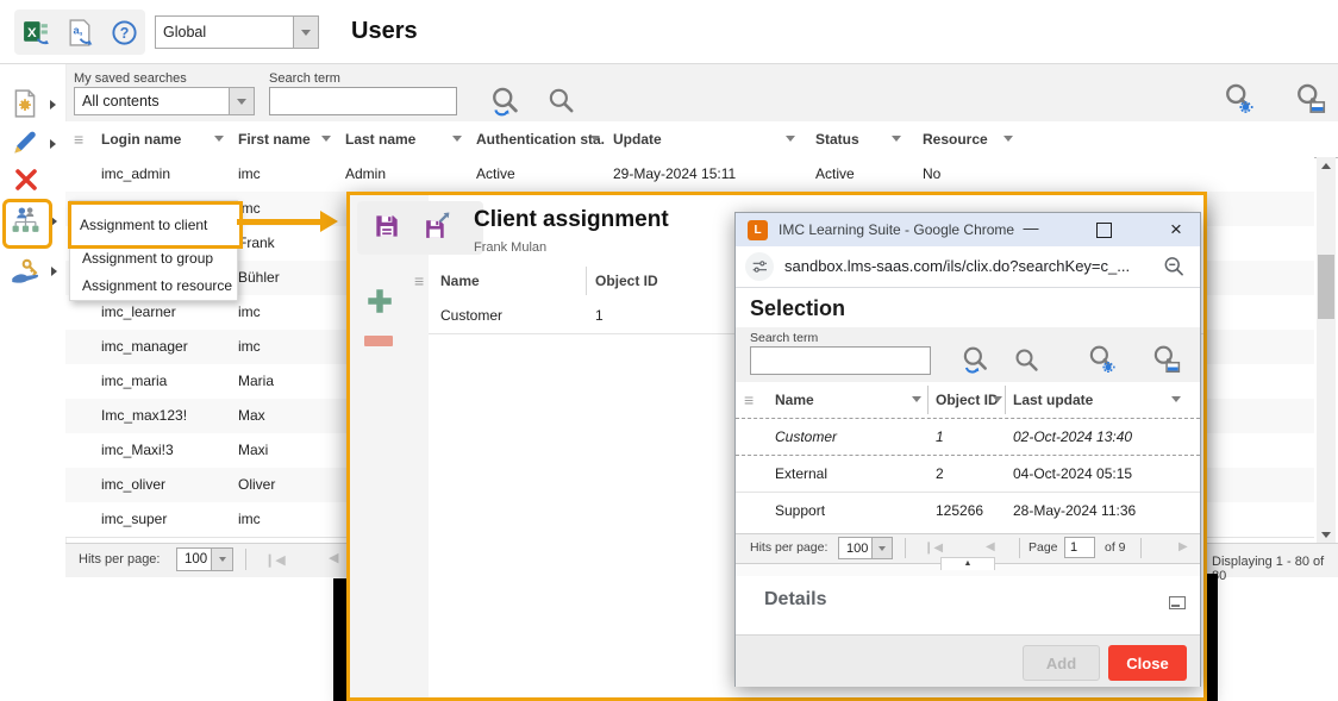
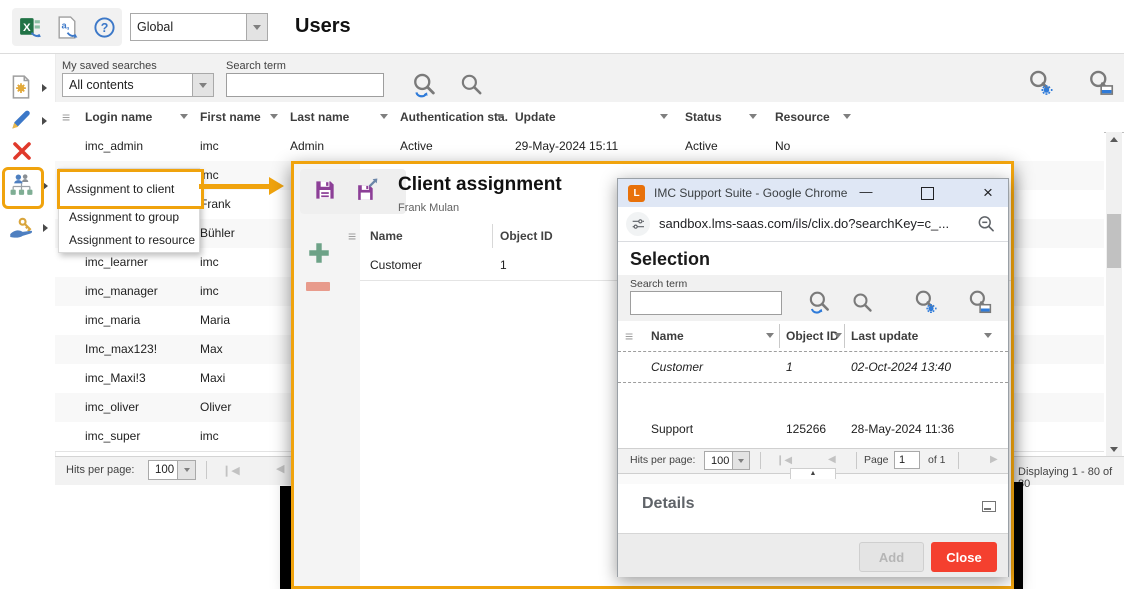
  X
  a,
  ?
  Global
  Users
  My saved searches
  All contents
  Search term
  ≡
  Login name
  First name
  Last name
  Authentication sta.
  Update
  Status
  Resource
  imc_admin
  imc
  Admin
  Active
  29-May-2024 15:11
  Active
  No
  rank
  Bühler
  imc_learner
  imc
  imc_manager
  imc
  imc_maria
  Maria
  Imc_max123!
  Max
  imc_Maxi!3
  Maxi
  imc_oliver
  Oliver
  imc_super
  imc
  Hits per page:
  100
  ❙◀
  ◀
  Displaying 1 - 80 of 0
  Assignment to client
  Assignment to group
  Assignment to resource
  Client assignment
  Frank Mulan
  ≡
  Name
  Object ID
  Customer
  1
  L
- IMC Learning Suite - Google Chrome
+ IMC Support Suite - Google Chrome
  —
  ×
  sandbox.lms-saas.com/ils/clix.do?searchKey=c_...
  Selection
  Search term
  ≡
  Name
  Object ID
  Last update
  Customer
  1
  02-Oct-2024 13:40
- External
- 2
- 04-Oct-2024 05:15
  Support
  125266
  28-May-2024 11:36
  Hits per page:
  100
  ❙◀
  ◀
  Page
  1
- of 9
+ of 1
  ▶
  Details
  Add
  Close
